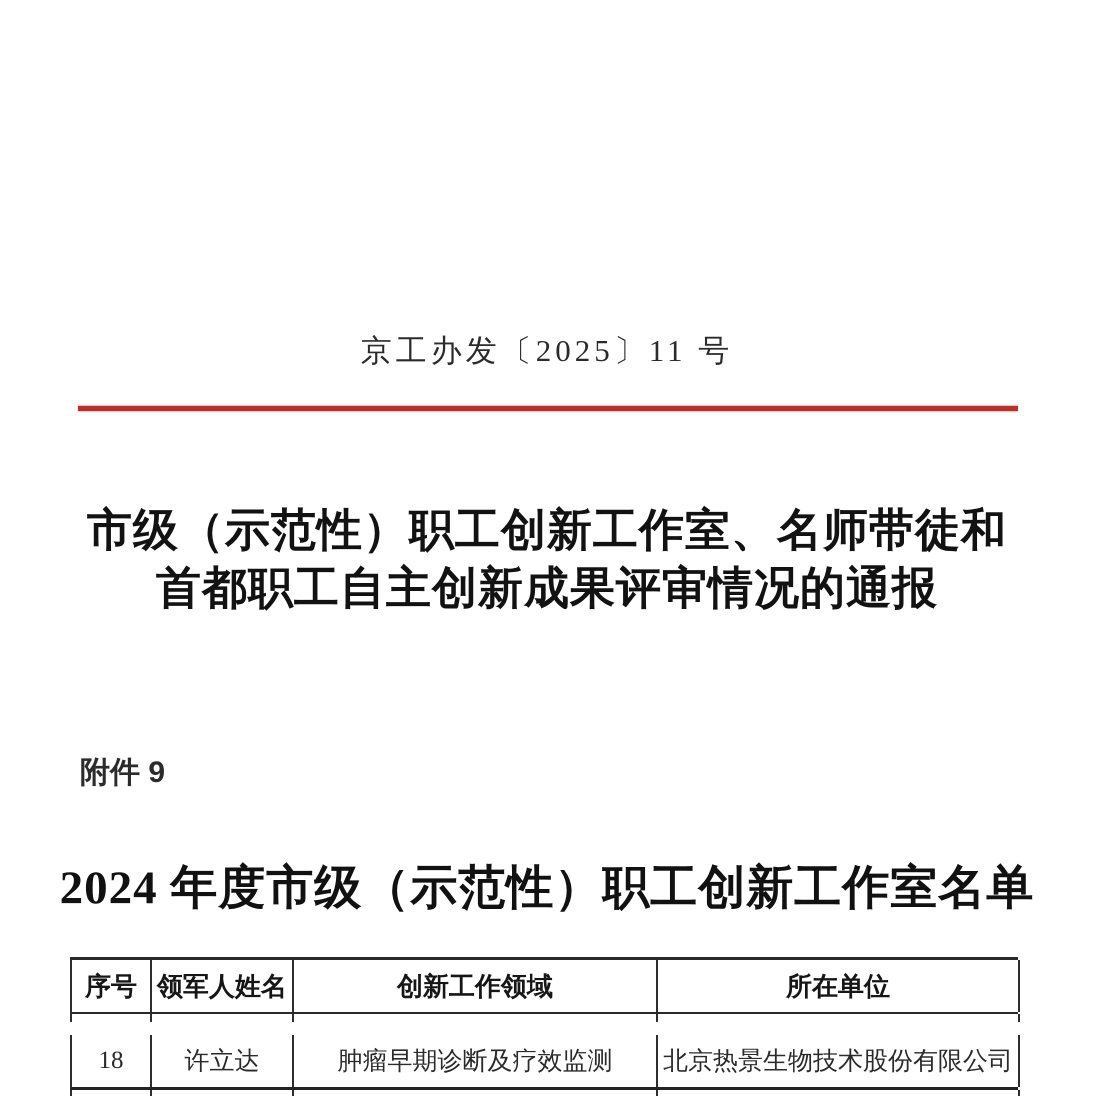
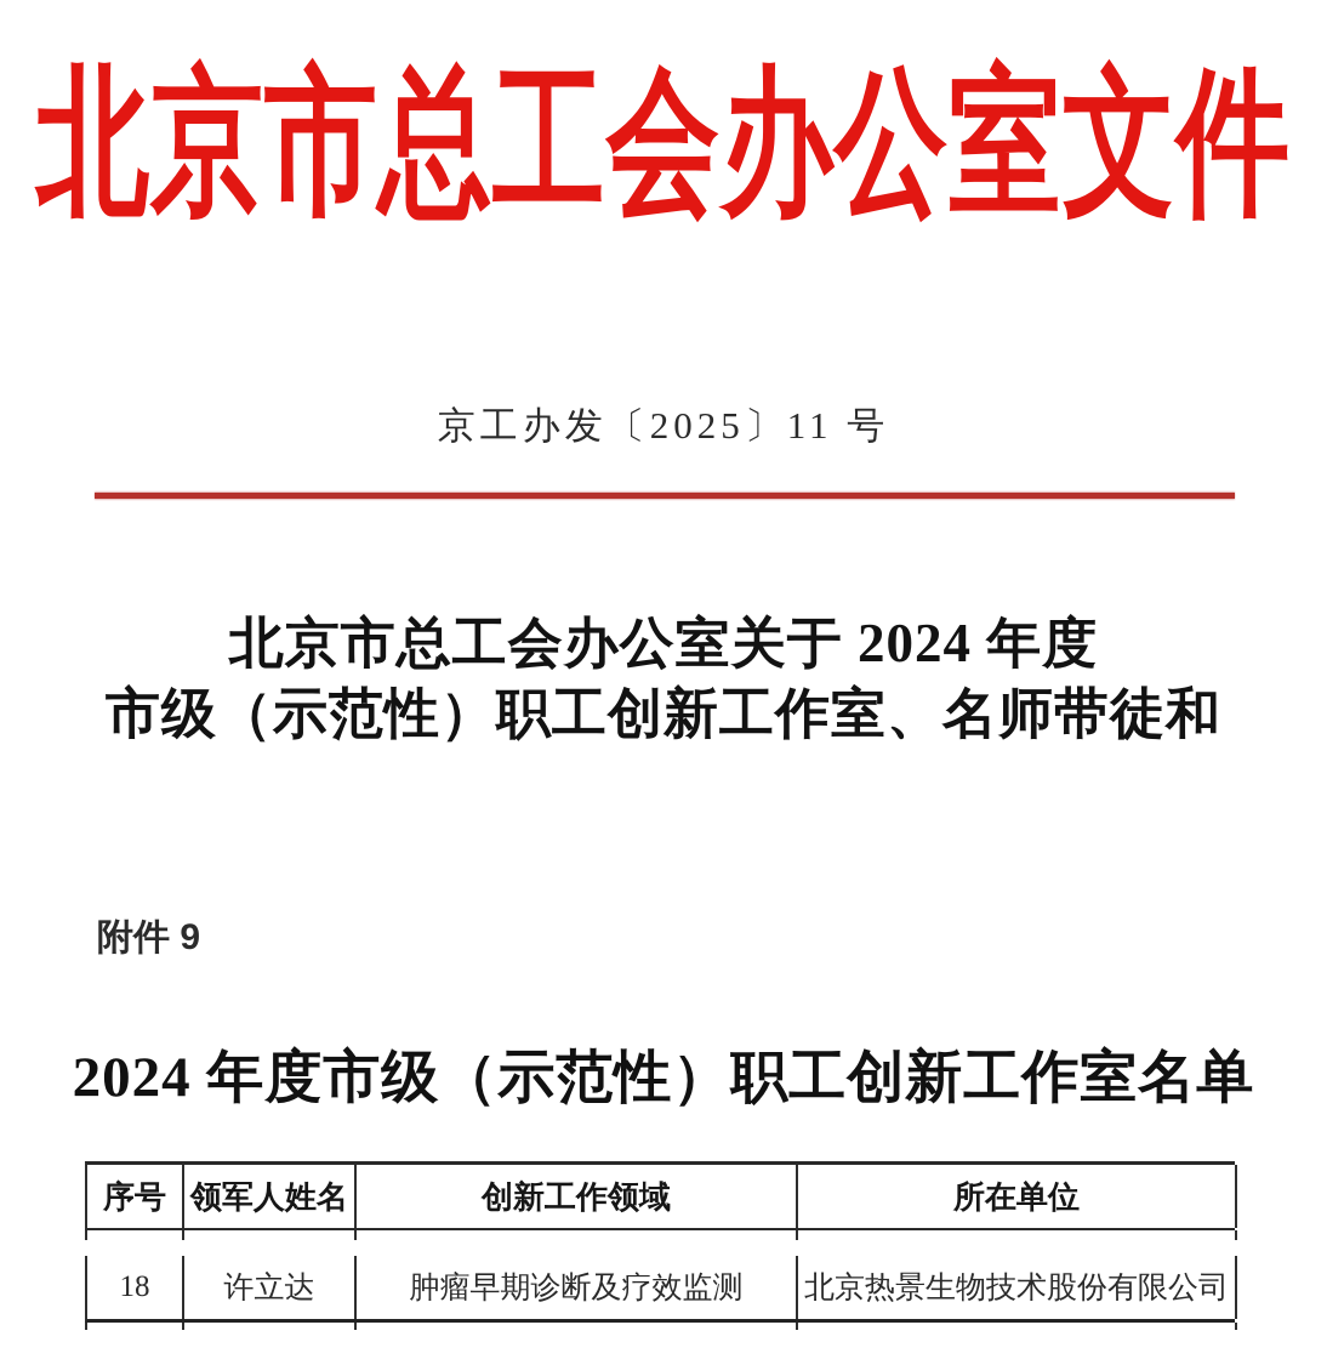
+ 北京市总工会办公室文件
  京工办发〔2025〕11 号
+ 北京市总工会办公室关于 2024 年度
  市级（示范性）职工创新工作室、名师带徒和
- 首都职工自主创新成果评审情况的通报
  附件 9
  2024 年度市级（示范性）职工创新工作室名单
  序号
  领军人姓名
  创新工作领域
  所在单位
  18
  许立达
  肿瘤早期诊断及疗效监测
  北京热景生物技术股份有限公司
